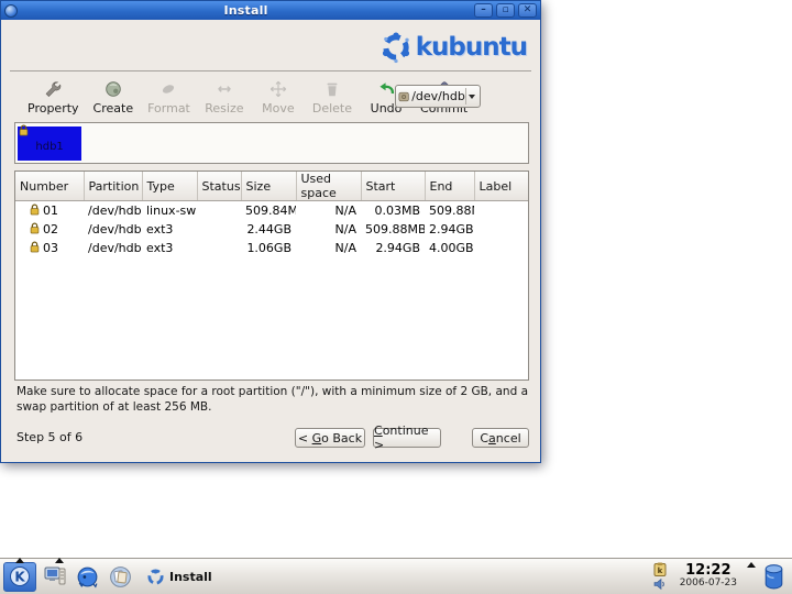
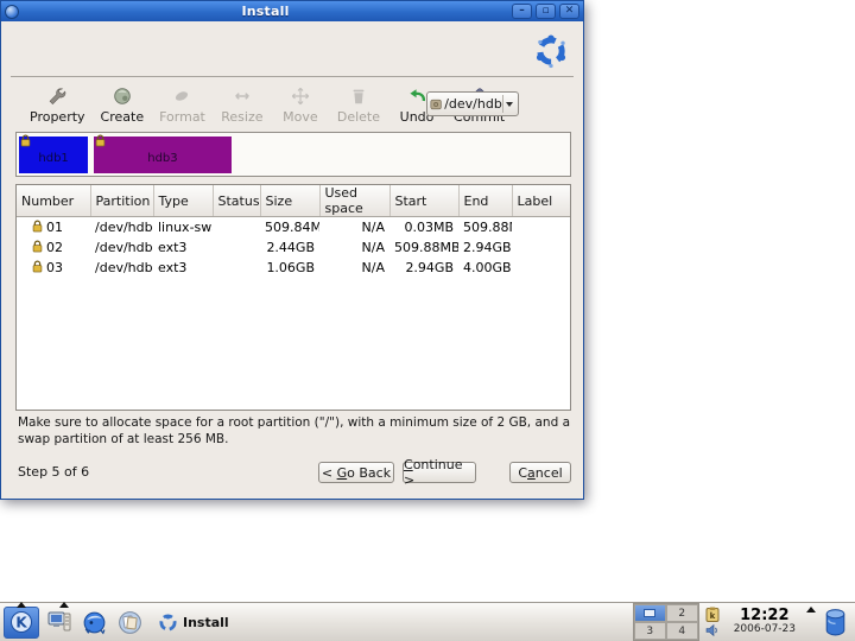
  Install
  –
  ▫
  ✕
- kubuntu
  Property
  Create
  Format
  Resize
  Move
  Delete
  Undo
  Commit
  /dev/hdb
  hdb1
+ hdb3
  Number	Partition	Type	Status	Size	Used space	Start	End	Label
  01	/dev/hdb	linux-sw		509.84M	N/A	0.03MB	509.88
  02	/dev/hdb	ext3		2.44GB	N/A	509.88MB	2.94GB
  03	/dev/hdb	ext3		1.06GB	N/A	2.94GB	4.00GB
  Make sure to allocate space for a root partition ("/"), with a minimum size of 2 GB, and a swap partition of at least 256 MB.
  Step 5 of 6
  < Go Back
  Continue >
  Cancel
  K
  Install
+ 2
+ 3
+ 4
  k
  12:22
  2006-07-23
